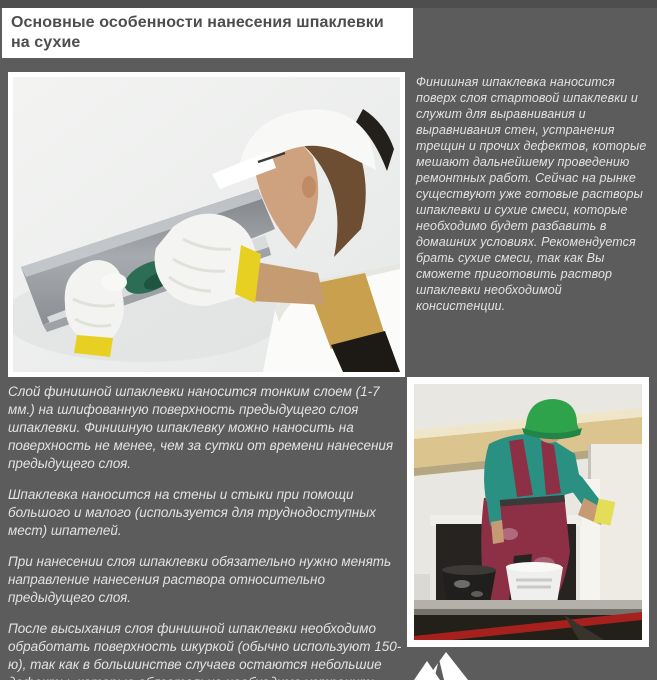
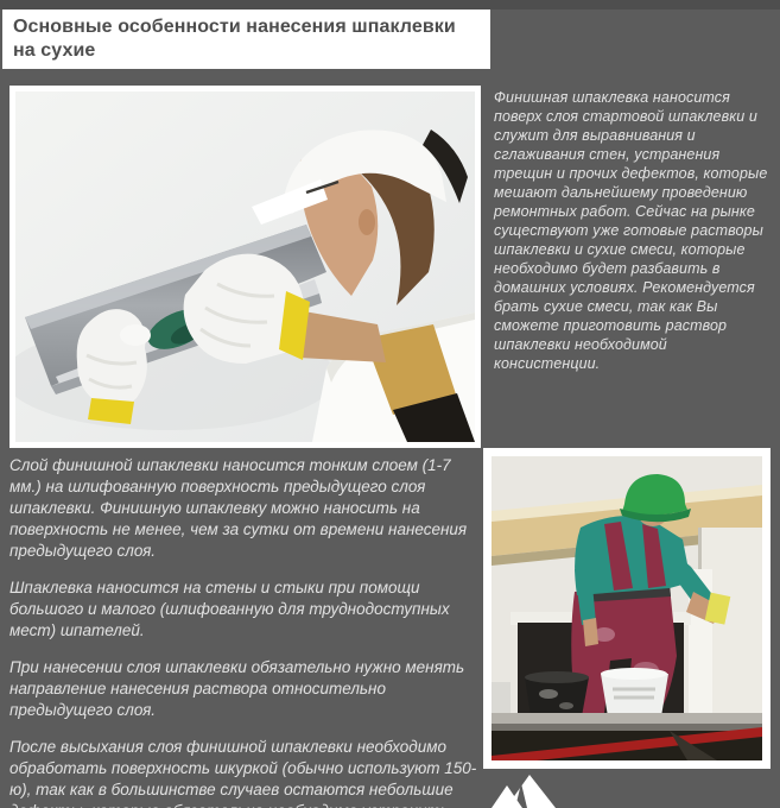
  Основные особенности нанесения шпаклевки на сухие
- Финишная шпаклевка наносится поверх слоя стартовой шпаклевки и служит для выравнивания и выравнивания стен, устранения трещин и прочих дефектов, которые мешают дальнейшему проведению ремонтных работ. Сейчас на рынке существуют уже готовые растворы шпаклевки и сухие смеси, которые необходимо будет разбавить в домашних условиях. Рекомендуется брать сухие смеси, так как Вы сможете приготовить раствор шпаклевки необходимой консистенции.
+ Финишная шпаклевка наносится поверх слоя стартовой шпаклевки и служит для выравнивания и сглаживания стен, устранения трещин и прочих дефектов, которые мешают дальнейшему проведению ремонтных работ. Сейчас на рынке существуют уже готовые растворы шпаклевки и сухие смеси, которые необходимо будет разбавить в домашних условиях. Рекомендуется брать сухие смеси, так как Вы сможете приготовить раствор шпаклевки необходимой консистенции.
  Слой финишной шпаклевки наносится тонким слоем (1-7 мм.) на шлифованную поверхность предыдущего слоя шпаклевки. Финишную шпаклевку можно наносить на поверхность не менее, чем за сутки от времени нанесения предыдущего слоя.
- Шпаклевка наносится на стены и стыки при помощи большого и малого (используется для труднодоступных мест) шпателей.
+ Шпаклевка наносится на стены и стыки при помощи большого и малого (шлифованную для труднодоступных мест) шпателей.
  При нанесении слоя шпаклевки обязательно нужно менять направление нанесения раствора относительно предыдущего слоя.
  После высыхания слоя финишной шпаклевки необходимо обработать поверхность шкуркой (обычно используют 150-ю), так как в большинстве случаев остаются небольшие
